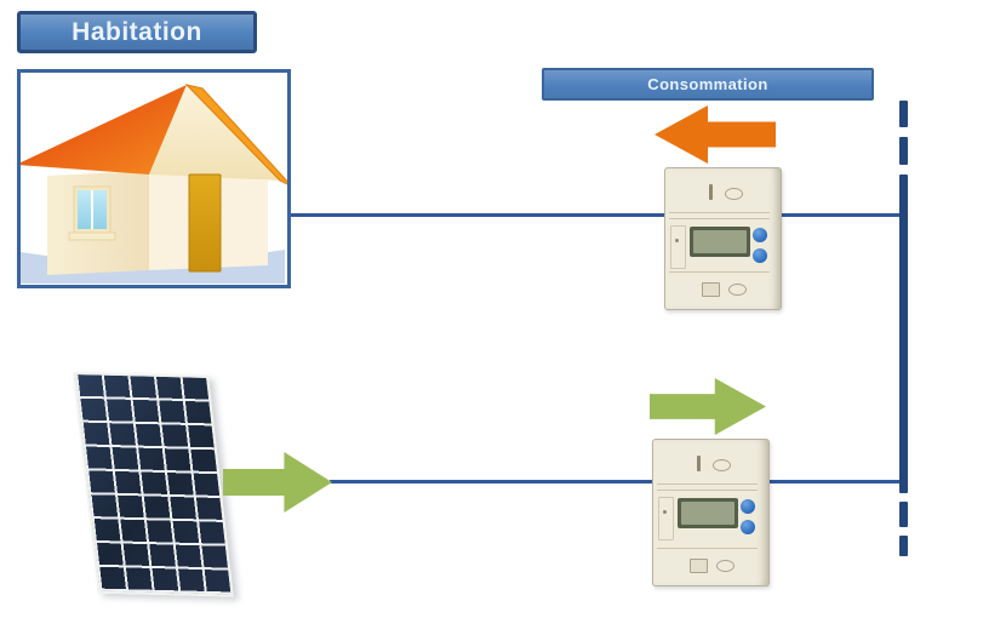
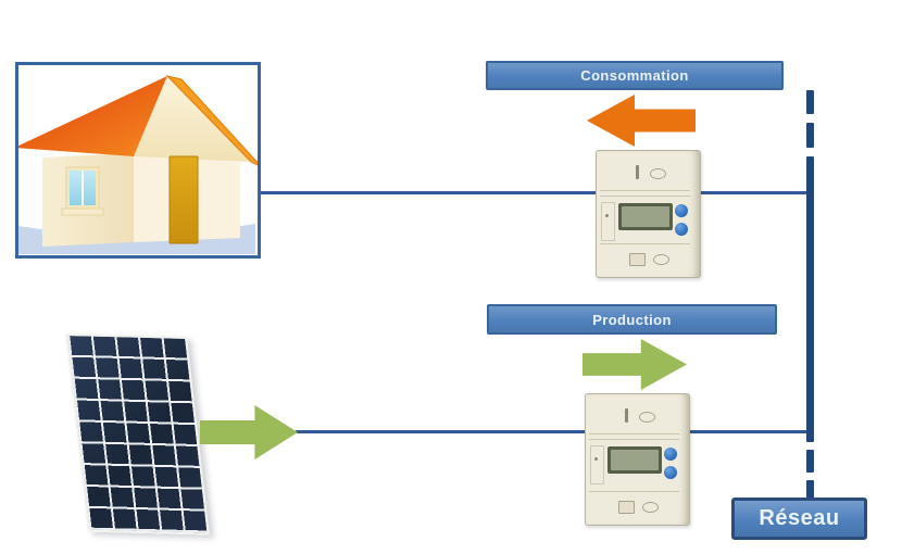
- Habitation
  Consommation
+ Production
+ Réseau
